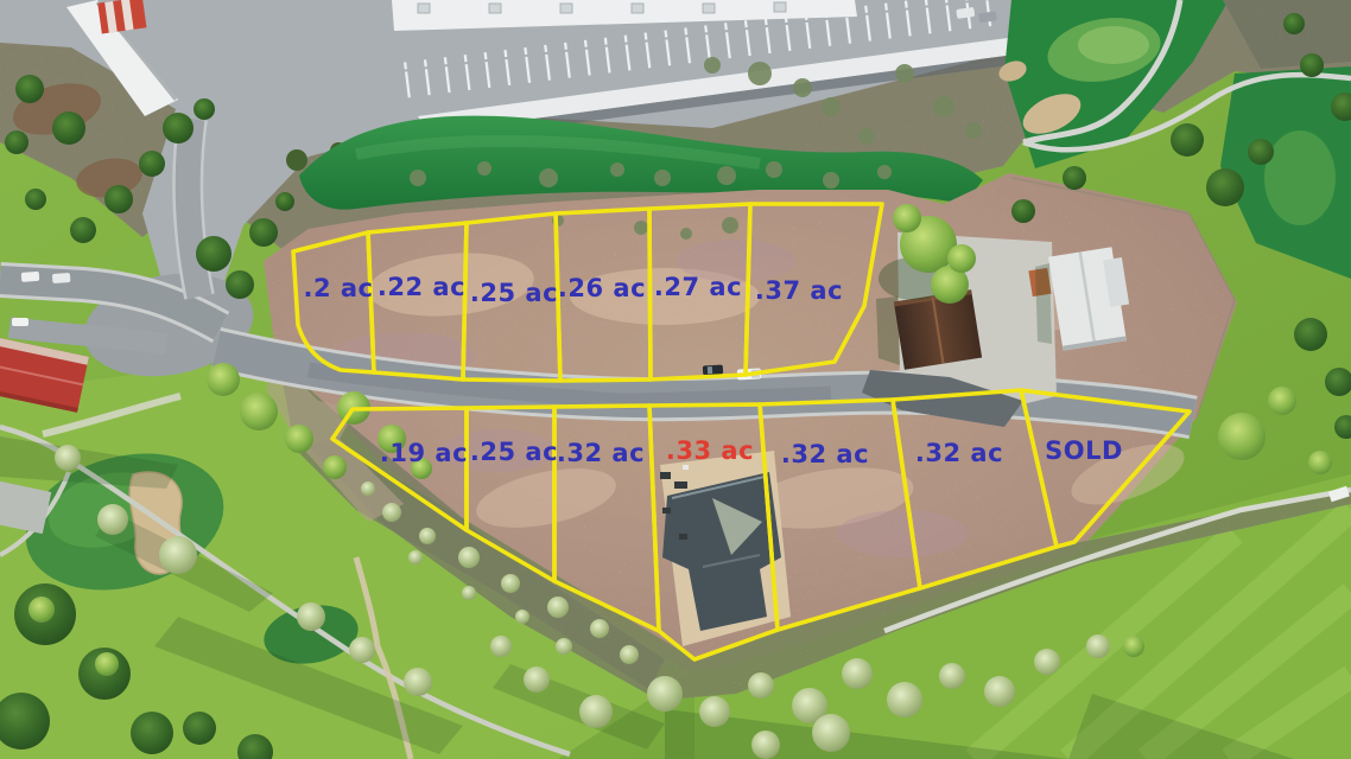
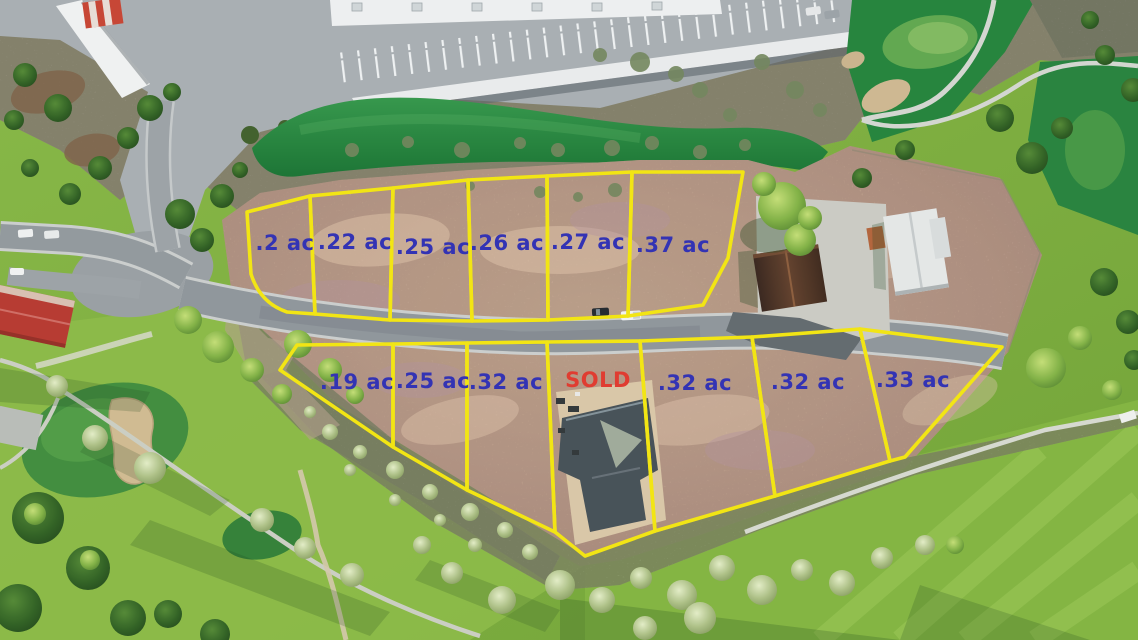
  .2 ac
  .22 ac
  .25 ac
  .26 ac
  .27 ac
  .37 ac
  .19 ac
  .25 ac
  .32 ac
- .33 ac
+ SOLD
  .32 ac
  .32 ac
- SOLD
+ .33 ac
